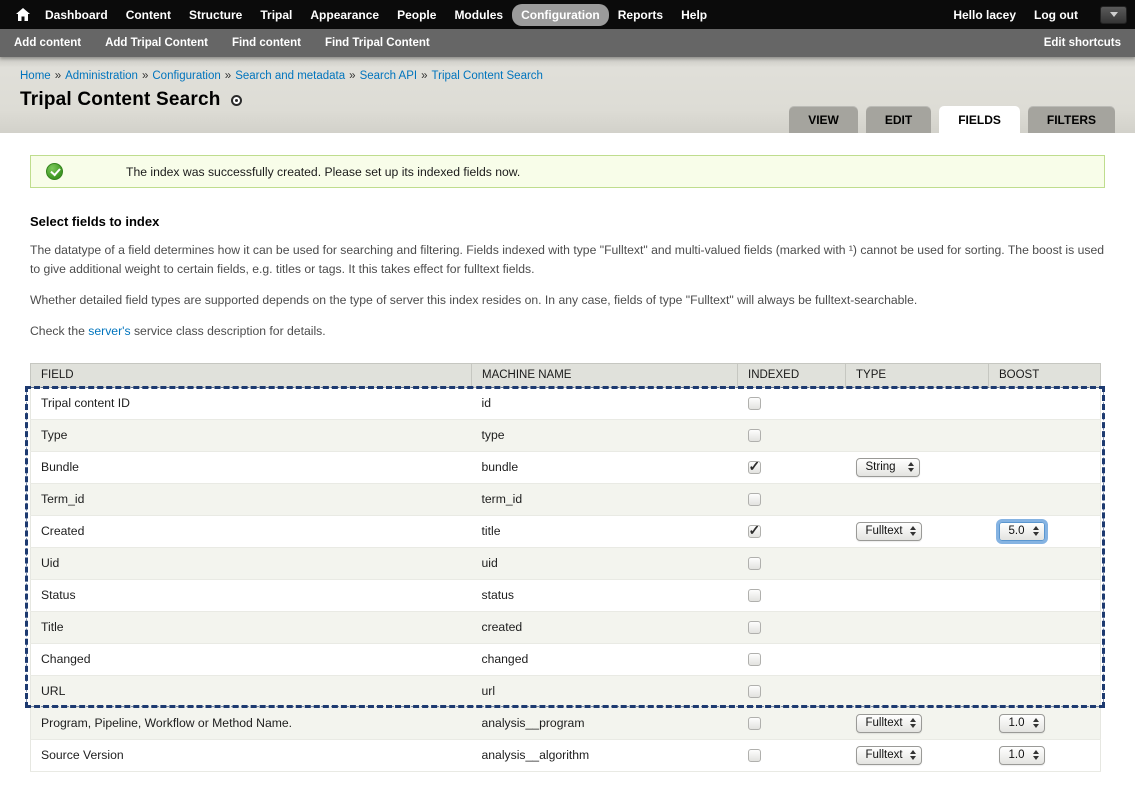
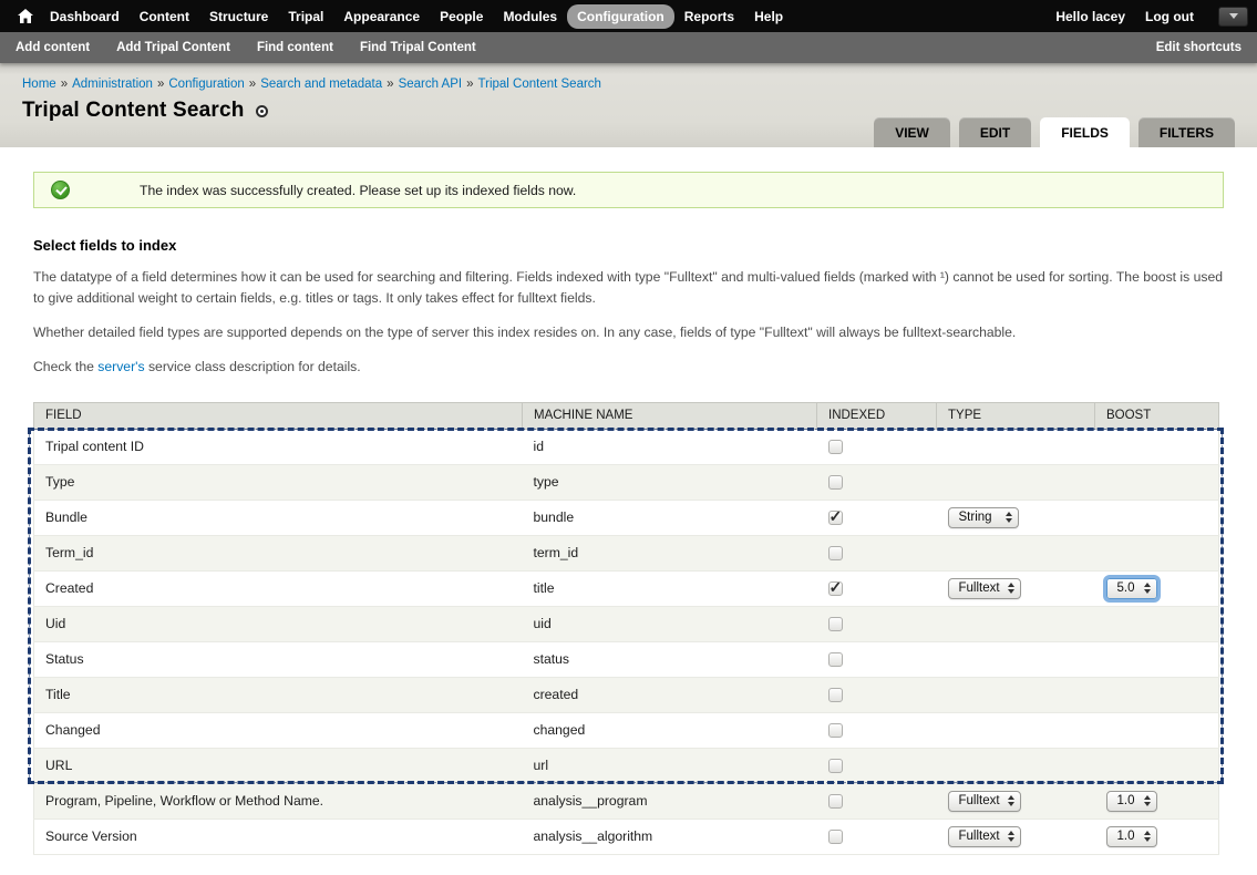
  Dashboard
  Content
  Structure
  Tripal
  Appearance
  People
  Modules
  Configuration
  Reports
  Help
  Hello lacey
  Log out
  Add content
  Add Tripal Content
  Find content
  Find Tripal Content
  Edit shortcuts
  Home » Administration » Configuration » Search and metadata » Search API » Tripal Content Search
  Tripal Content Search
  VIEW
  EDIT
  FIELDS
  FILTERS
  The index was successfully created. Please set up its indexed fields now.
  Select fields to index
- The datatype of a field determines how it can be used for searching and filtering. Fields indexed with type "Fulltext" and multi-valued fields (marked with ¹) cannot be used for sorting. The boost is used to give additional weight to certain fields, e.g. titles or tags. It this takes effect for fulltext fields.
+ The datatype of a field determines how it can be used for searching and filtering. Fields indexed with type "Fulltext" and multi-valued fields (marked with ¹) cannot be used for sorting. The boost is used to give additional weight to certain fields, e.g. titles or tags. It only takes effect for fulltext fields.
  Whether detailed field types are supported depends on the type of server this index resides on. In any case, fields of type "Fulltext" will always be fulltext-searchable.
  Check the server's service class description for details.
  FIELD	MACHINE NAME	INDEXED	TYPE	BOOST
  Tripal content ID	id
  Type	type
  Bundle	bundle		String
  Term_id	term_id
  Created	title		Fulltext	5.0
  Uid	uid
  Status	status
  Title	created
  Changed	changed
  URL	url
  Program, Pipeline, Workflow or Method Name.	analysis__program		Fulltext	1.0
  Source Version	analysis__algorithm		Fulltext	1.0
